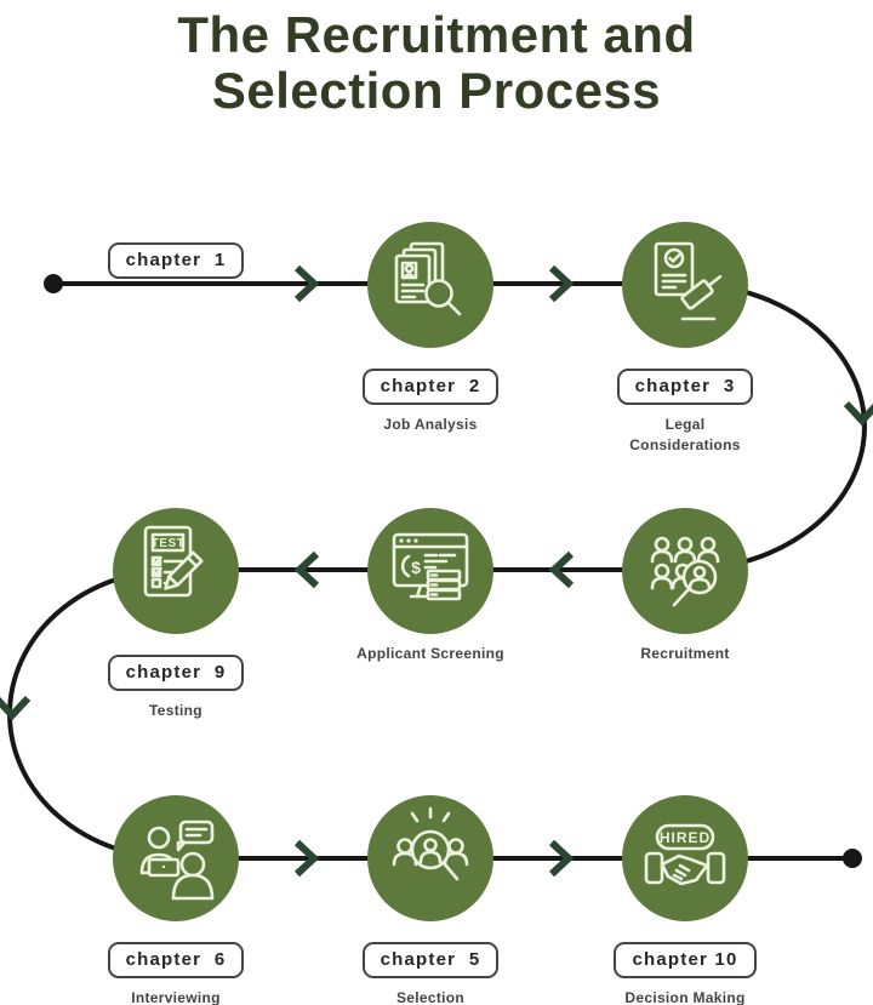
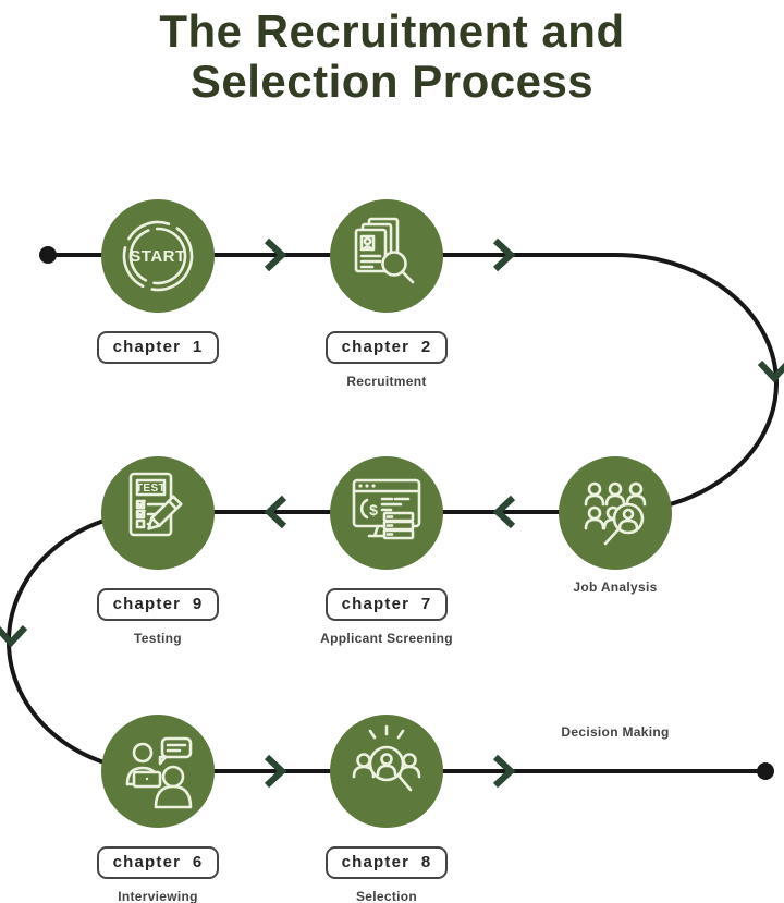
  The Recruitment and
  Selection Process
+ START
  chapter 1
  chapter 2
- Job Analysis
+ Recruitment
- chapter 3
- Legal
- Considerations
  TEST
  chapter 9
  Testing
  $
+ chapter 7
  Applicant Screening
- Recruitment
+ Job Analysis
  chapter 6
  Interviewing
- chapter 5
+ chapter 8
  Selection
- HIRED
- chapter 10
  Decision Making
